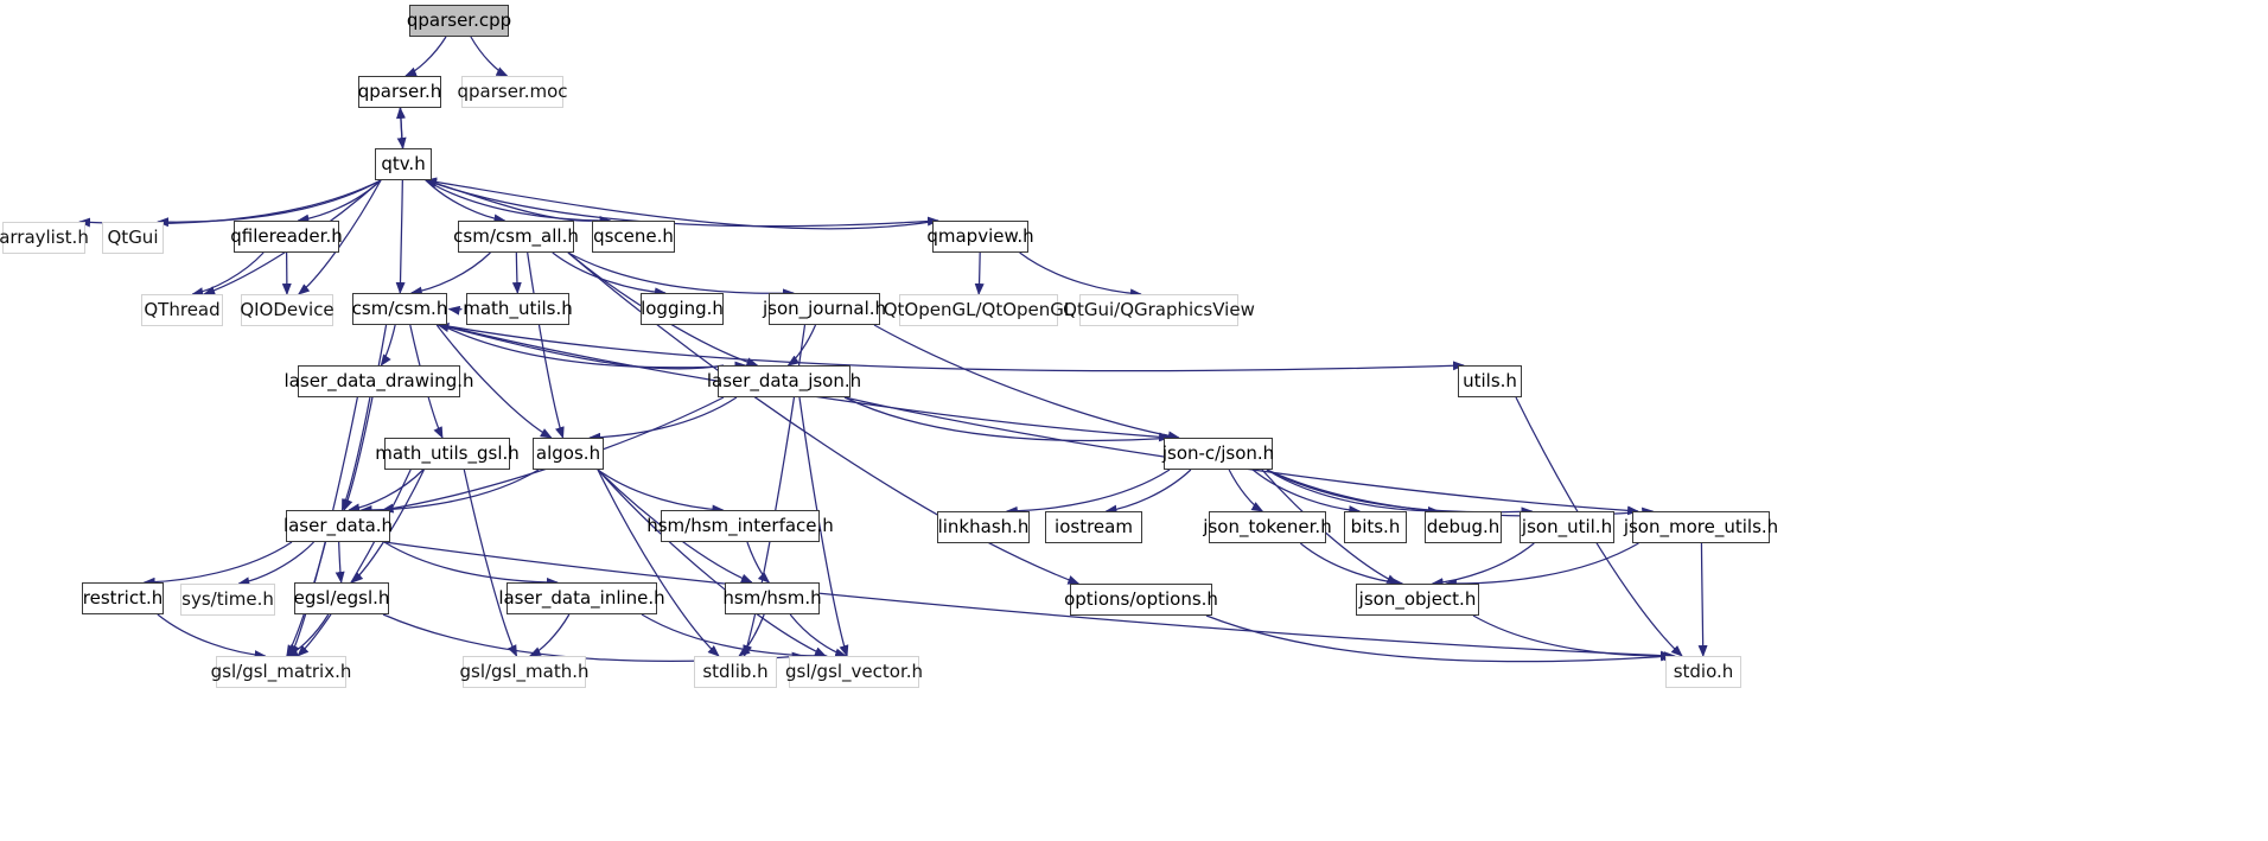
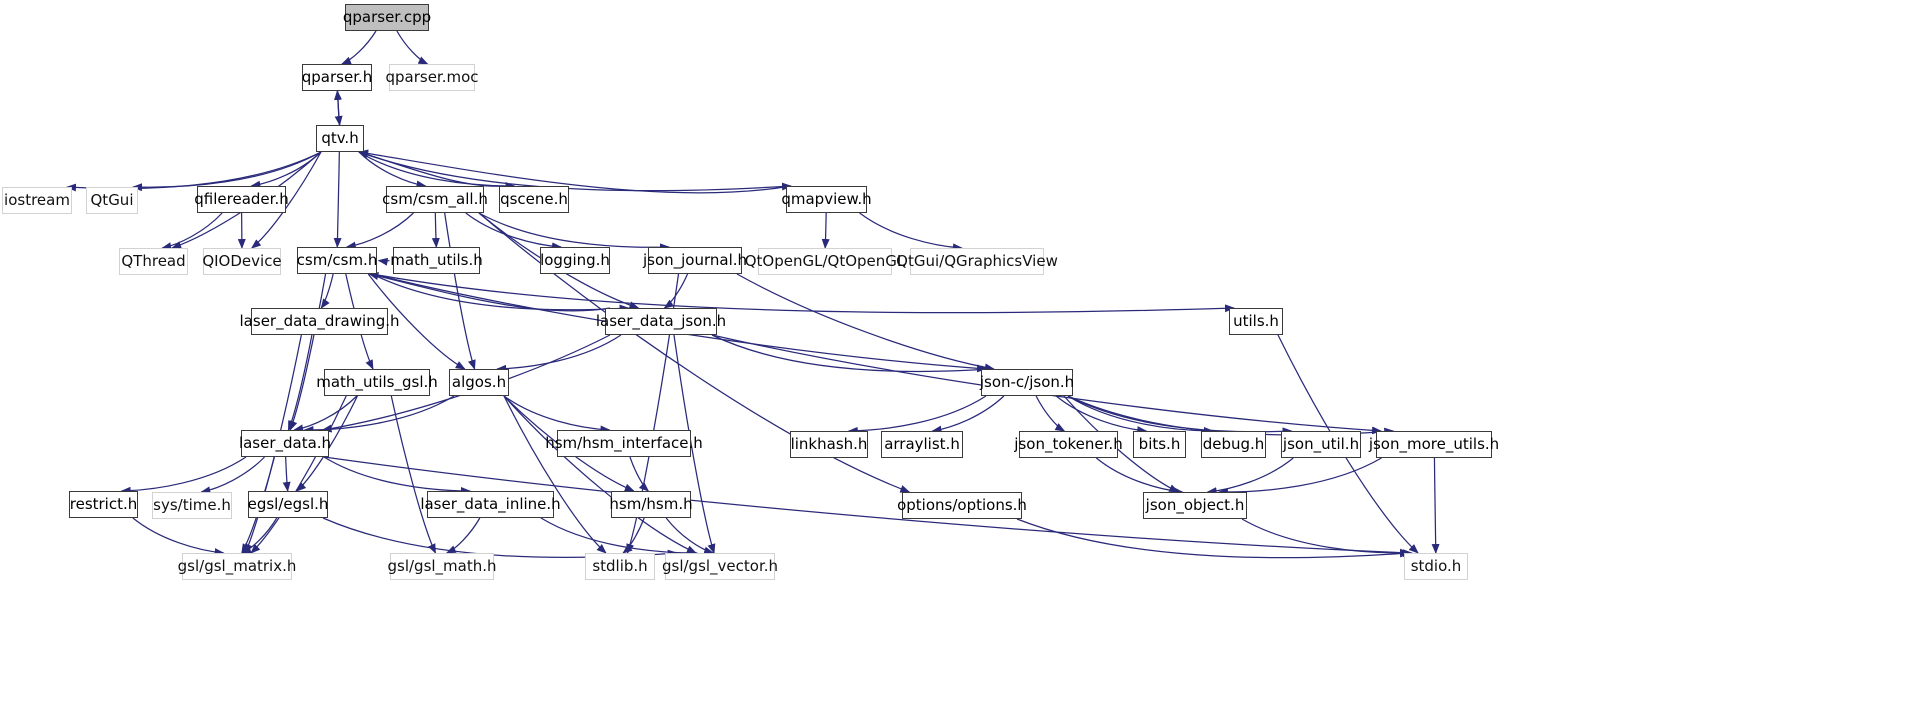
  qparser.cpp
  qparser.h
  qparser.moc
  qtv.h
- arraylist.h
+ iostream
  QtGui
  qfilereader.h
  csm/csm_all.h
  qscene.h
  qmapview.h
  QThread
  QIODevice
  csm/csm.h
  math_utils.h
  logging.h
  json_journal.h
  QtOpenGL/QtOpenGL
  QtGui/QGraphicsView
  laser_data_drawing.h
  laser_data_json.h
  utils.h
  math_utils_gsl.h
  algos.h
  json-c/json.h
  laser_data.h
  hsm/hsm_interface.h
  linkhash.h
- iostream
+ arraylist.h
  json_tokener.h
  bits.h
  debug.h
  json_util.h
  json_more_utils.h
  restrict.h
  sys/time.h
  egsl/egsl.h
  laser_data_inline.h
  hsm/hsm.h
  options/options.h
  json_object.h
  gsl/gsl_matrix.h
  gsl/gsl_math.h
  stdlib.h
  gsl/gsl_vector.h
  stdio.h
